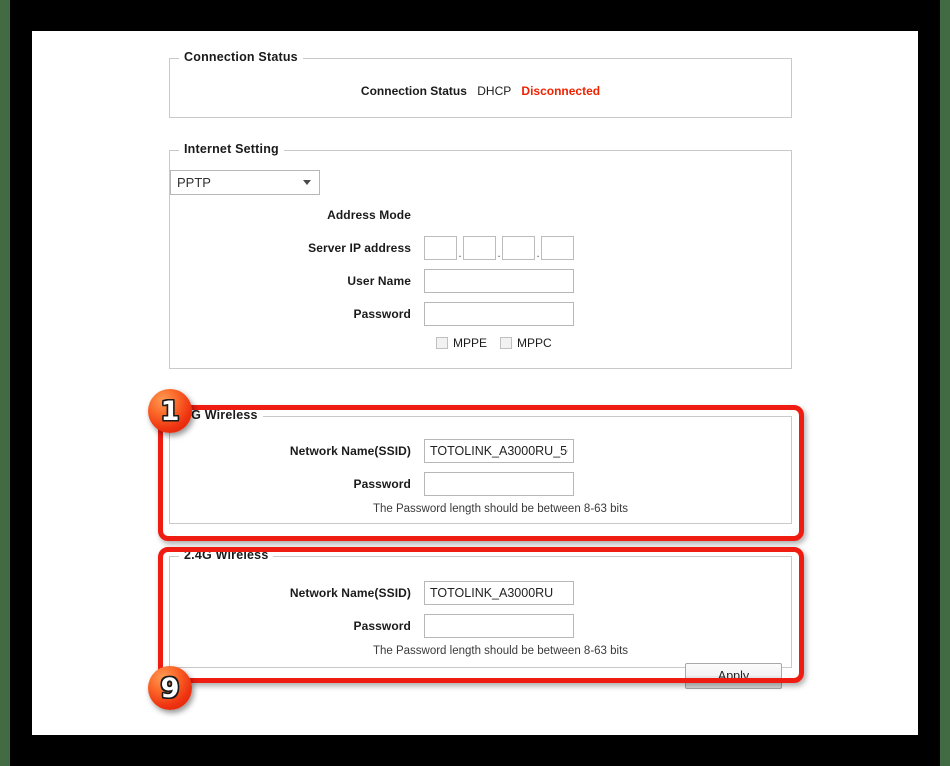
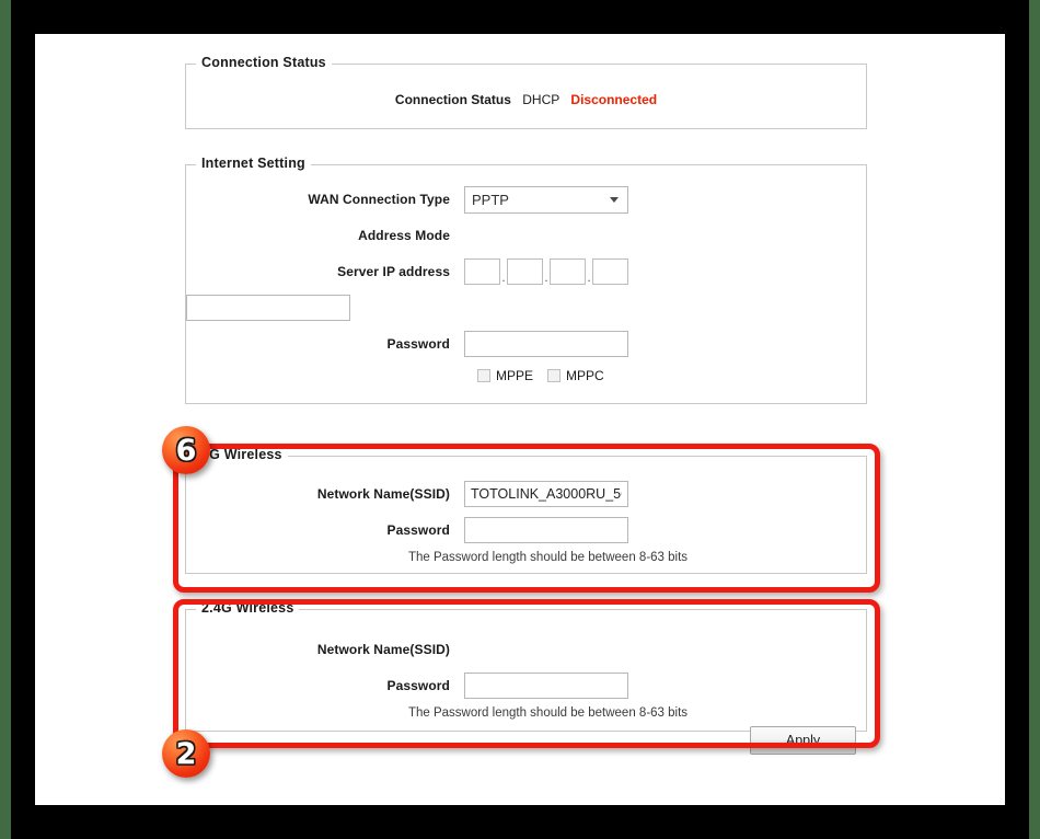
  Connection Status
  Connection Status DHCP Disconnected
  Internet Setting
+ WAN Connection Type
  PPTP
  Address Mode
  Server IP address
  .
  .
  .
- User Name
  Password
  MPPE
  MPPC
  G Wireless
  Network Name(SSID)
  TOTOLINK_A3000RU_5
  Password
  The Password length should be between 8-63 bits
  2.4G Wireless
  Network Name(SSID)
- TOTOLINK_A3000RU
  Password
  The Password length should be between 8-63 bits
  Apply
- 1
+ 6
- 9
+ 2
